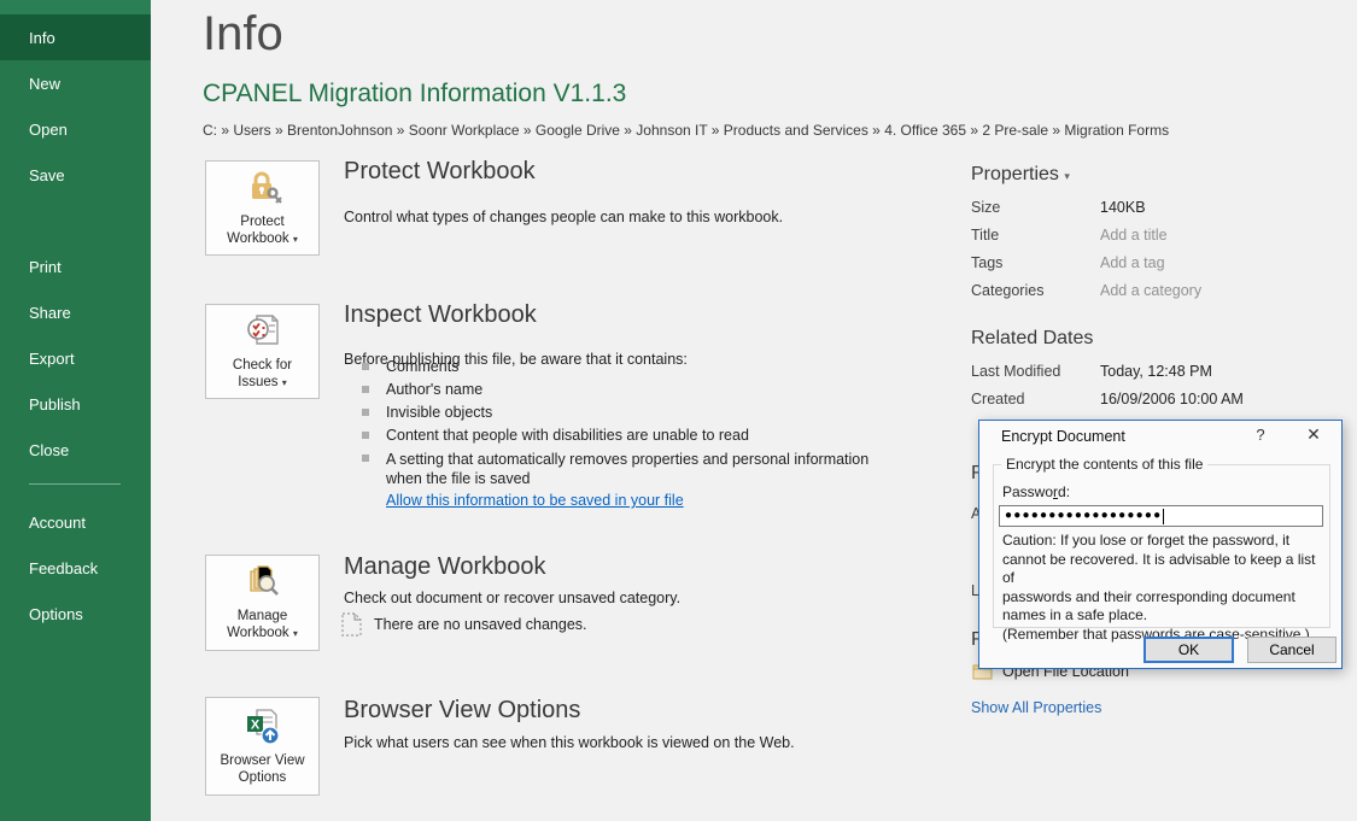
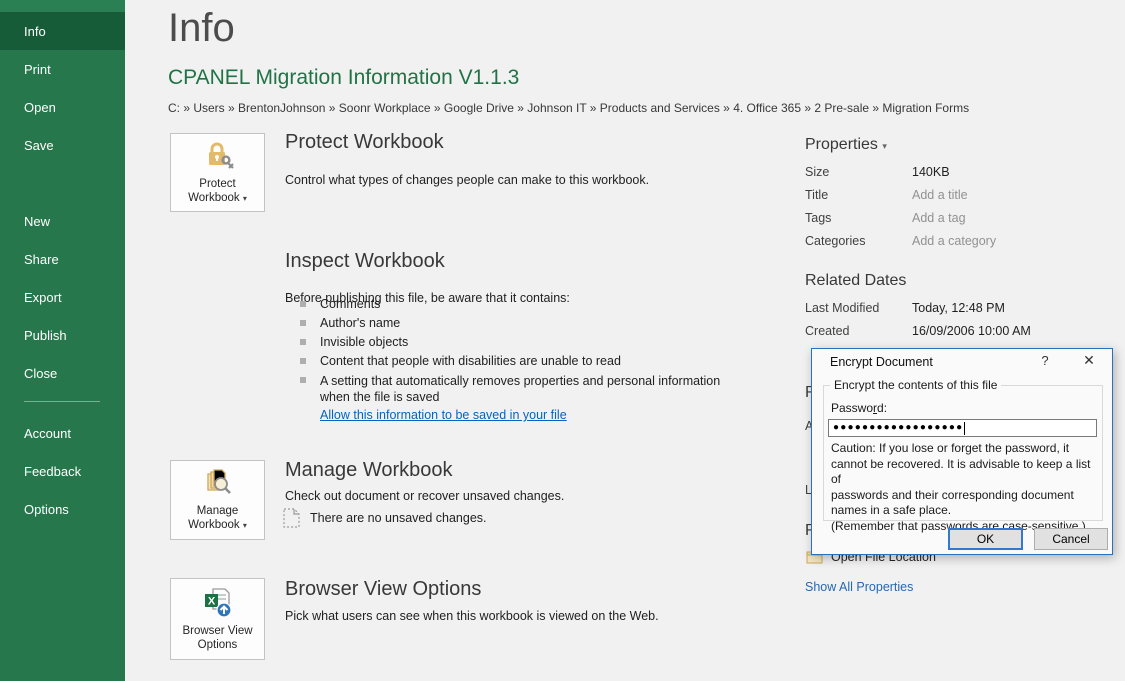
  Info
- New
+ Print
  Open
  Save
- Print
+ New
  Share
  Export
  Publish
  Close
  Account
  Feedback
  Options
  Info
  CPANEL Migration Information V1.1.3
  C: » Users » BrentonJohnson » Soonr Workplace » Google Drive » Johnson IT » Products and Services » 4. Office 365 » 2 Pre-sale » Migration Forms
  Protect
  Workbook ▾
  Protect Workbook
  Control what types of changes people can make to this workbook.
- Check for
- Issues ▾
  Inspect Workbook
  Before publishing this file, be aware that it contains:
  Comments
  Author's name
  Invisible objects
  Content that people with disabilities are unable to read
  A setting that automatically removes properties and personal information when the file is saved
  Allow this information to be saved in your file
  Manage
  Workbook ▾
  Manage Workbook
- Check out document or recover unsaved category.
+ Check out document or recover unsaved changes.
  There are no unsaved changes.
  X
  Browser View
  Options
  Browser View Options
  Pick what users can see when this workbook is viewed on the Web.
  Properties ▾
  Size
  140KB
  Title
  Add a title
  Tags
  Add a tag
  Categories
  Add a category
  Related Dates
  Last Modified
  Today, 12:48 PM
  Created
  16/09/2006 10:00 AM
  Open File Location
  Show All Properties
  Encrypt Document
  ?
  ✕
  Encrypt the contents of this file
  Password:
  ●●●●●●●●●●●●●●●●●●
  Caution: If you lose or forget the password, it
  cannot be recovered. It is advisable to keep a list of
  passwords and their corresponding document
  names in a safe place.
  (Remember that passwords are case-sensitive.)
  OK
  Cancel
